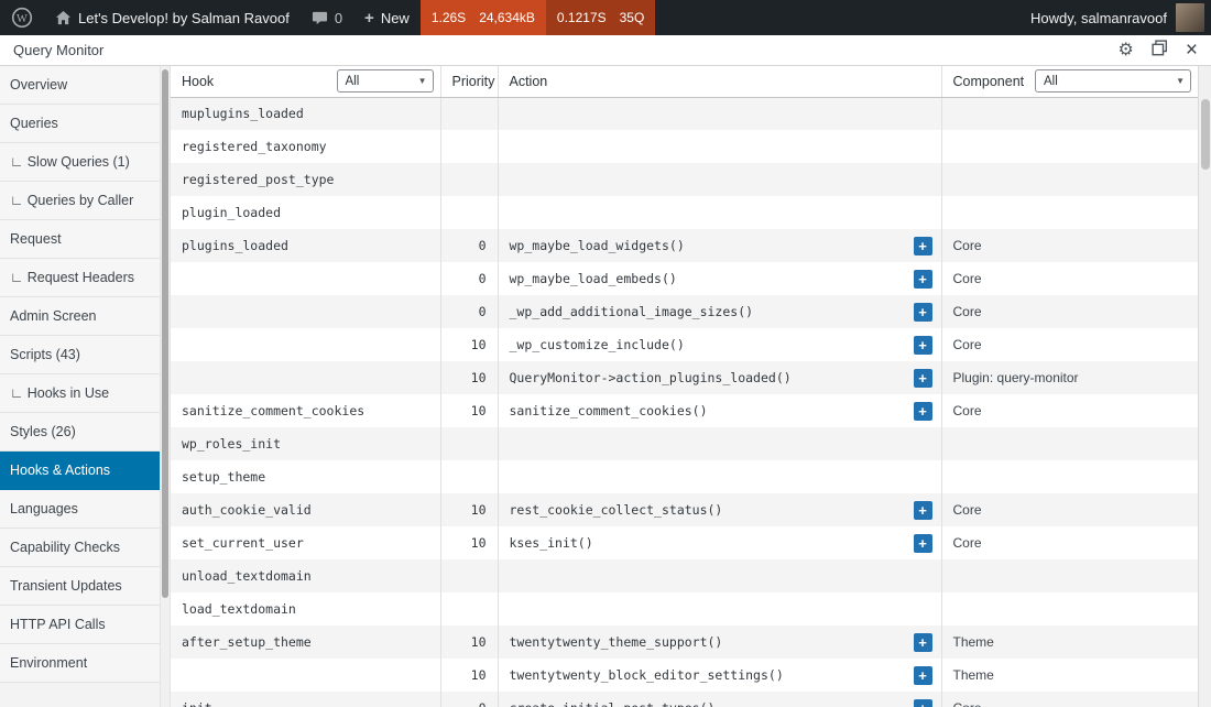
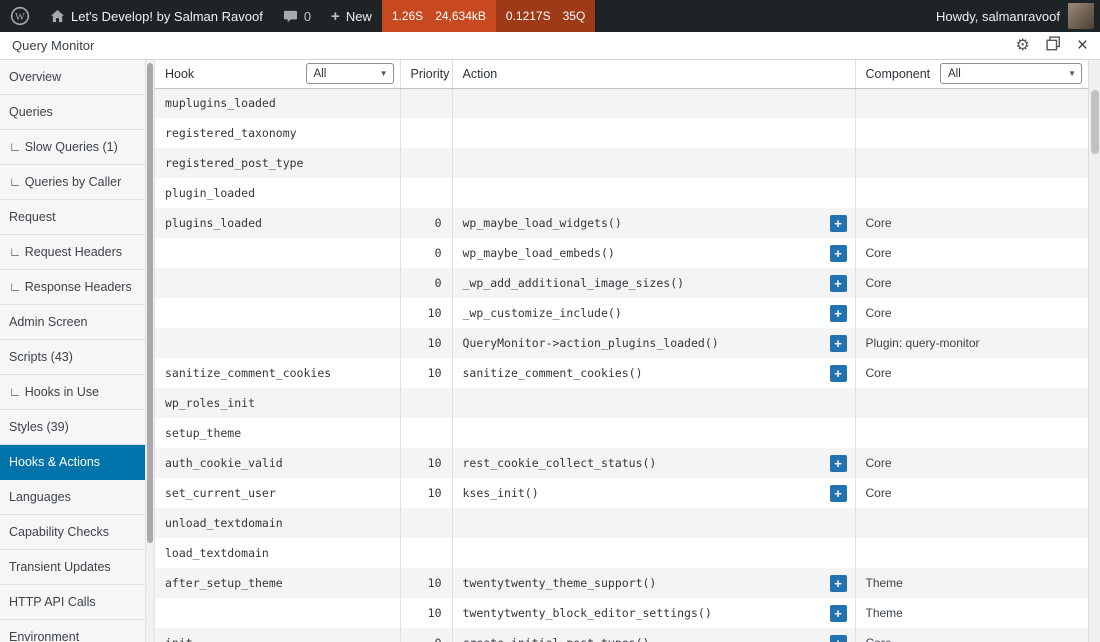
  W
  Let's Develop! by Salman Ravoof
  0
  +
  New
  1.26S
  24,634kB
  0.1217S
  35Q
  Howdy, salmanravoof
  Query Monitor
  ⚙
  ×
  Overview
  Queries
  ∟ Slow Queries (1)
  ∟ Queries by Caller
  Request
  ∟ Request Headers
+ ∟ Response Headers
  Admin Screen
  Scripts (43)
  ∟ Hooks in Use
- Styles (26)
+ Styles (39)
  Hooks & Actions
  Languages
  Capability Checks
  Transient Updates
  HTTP API Calls
  Environment
  Hook All ▼	Priority	Action	Component All ▼
  muplugins_loaded
  registered_taxonomy
  registered_post_type
  plugin_loaded
  plugins_loaded	0	wp_maybe_load_widgets() +	Core
  	0	wp_maybe_load_embeds() +	Core
  	0	_wp_add_additional_image_sizes() +	Core
  	10	_wp_customize_include() +	Core
  	10	QueryMonitor->action_plugins_loaded() +	Plugin: query-monitor
  sanitize_comment_cookies	10	sanitize_comment_cookies() +	Core
  wp_roles_init
  setup_theme
  auth_cookie_valid	10	rest_cookie_collect_status() +	Core
  set_current_user	10	kses_init() +	Core
  unload_textdomain
  load_textdomain
  after_setup_theme	10	twentytwenty_theme_support() +	Theme
  	10	twentytwenty_block_editor_settings() +	Theme
